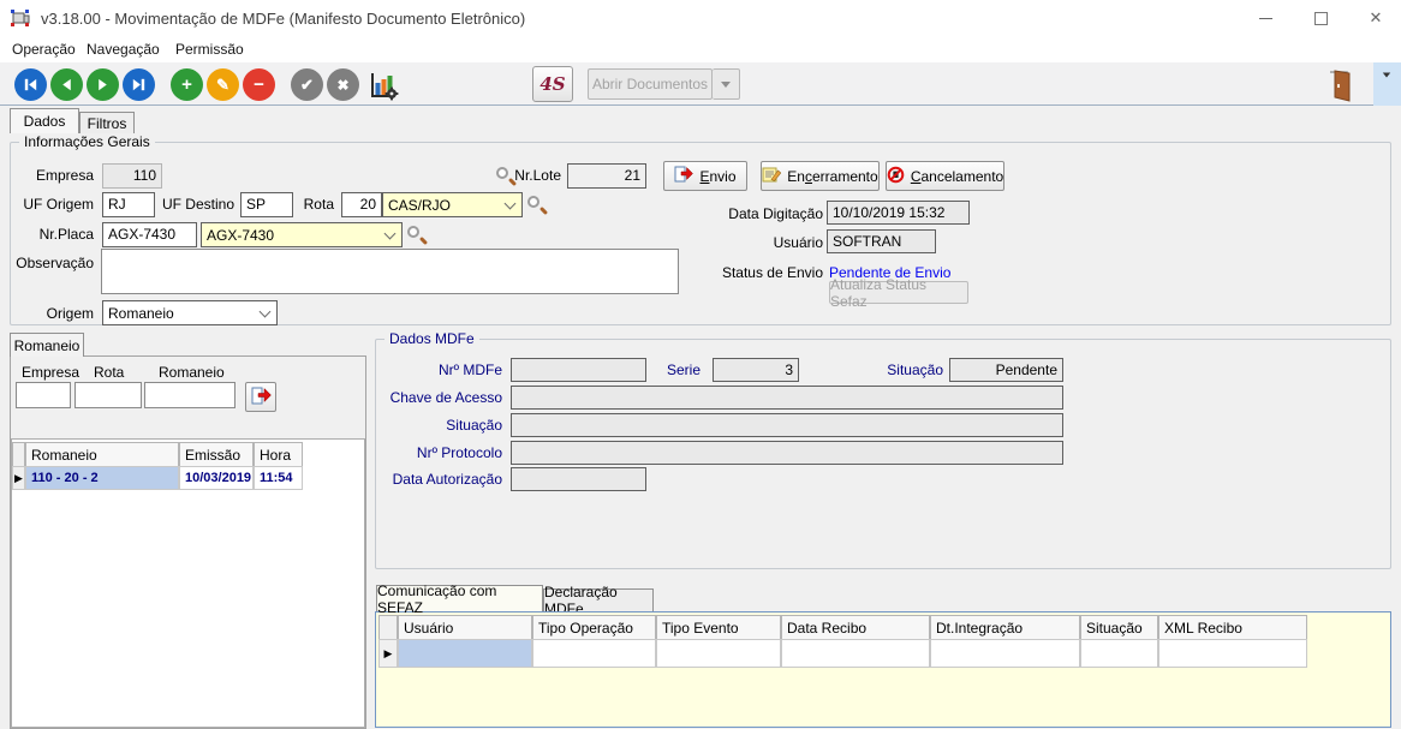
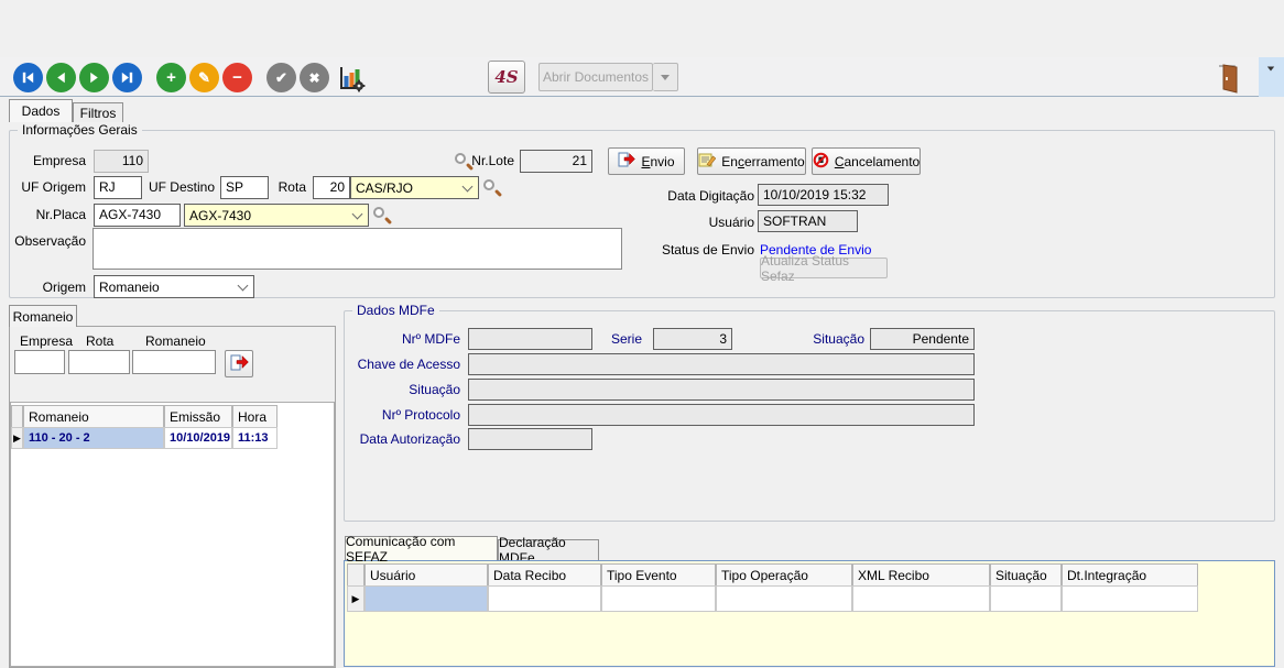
- v3.18.00 - Movimentação de MDFe (Manifesto Documento Eletrônico)
- ✕
- Operação
- Navegação
- Permissão
  +
  ✎
  −
  ✔
  ✖
  4S
  Abrir Documentos
  Dados
  Filtros
  Informações Gerais
  Empresa
  110
  Nr.Lote
  21
  Envio
  Encerramento
  Cancelamento
  UF Origem
  RJ
  UF Destino
  SP
  Rota
  20
  CAS/RJO
  Data Digitação
  10/10/2019 15:32
  Nr.Placa
  AGX-7430
  AGX-7430
  Usuário
  SOFTRAN
  Observação
  Status de Envio
  Pendente de Envio
  Atualiza Status Sefaz
  Origem
  Romaneio
  Romaneio
  Empresa
  Rota
  Romaneio
  Romaneio
  Emissão
  Hora
  ▶
  110 - 20 - 2
- 10/03/2019
+ 10/10/2019
- 11:54
+ 11:13
  Dados MDFe
  Nrº MDFe
  Serie
  3
  Situação
  Pendente
  Chave de Acesso
  Situação
  Nrº Protocolo
  Data Autorização
  Comunicação com SEFAZ
  Declaração MDFe
  Usuário
- Tipo Operação
+ Data Recibo
  Tipo Evento
- Data Recibo
+ Tipo Operação
- Dt.Integração
+ XML Recibo
  Situação
- XML Recibo
+ Dt.Integração
  ▶
